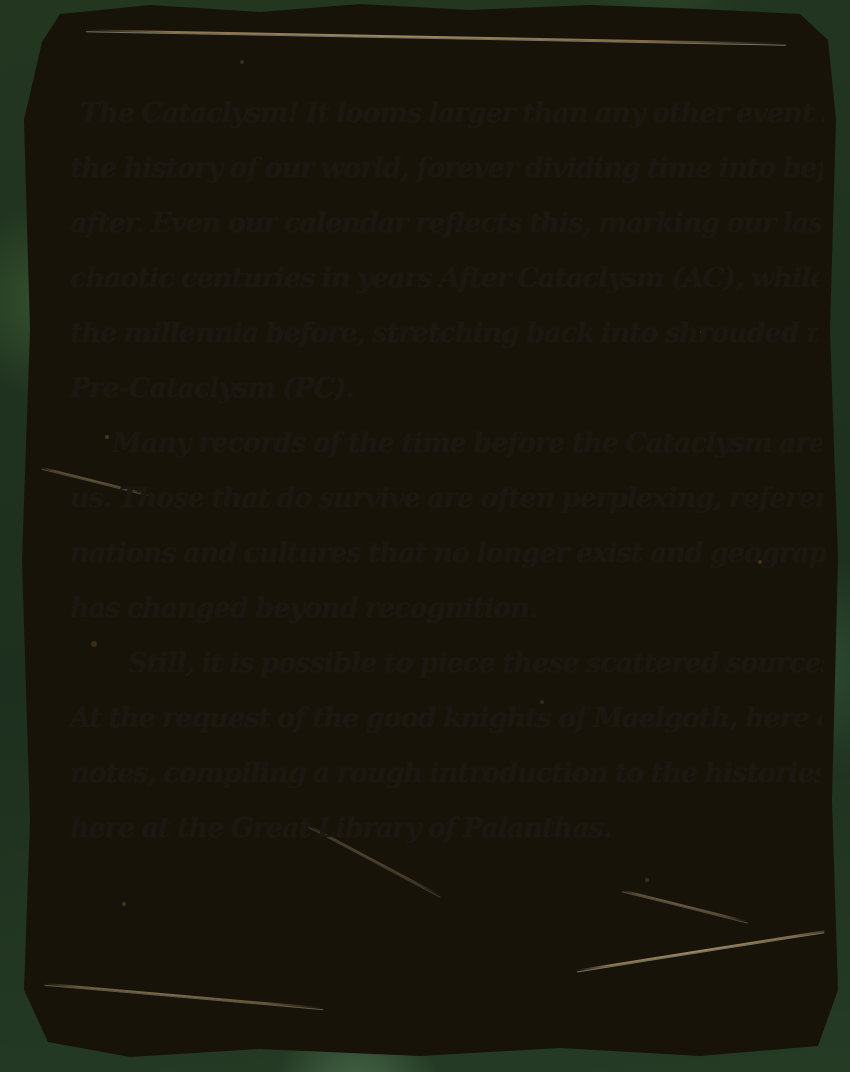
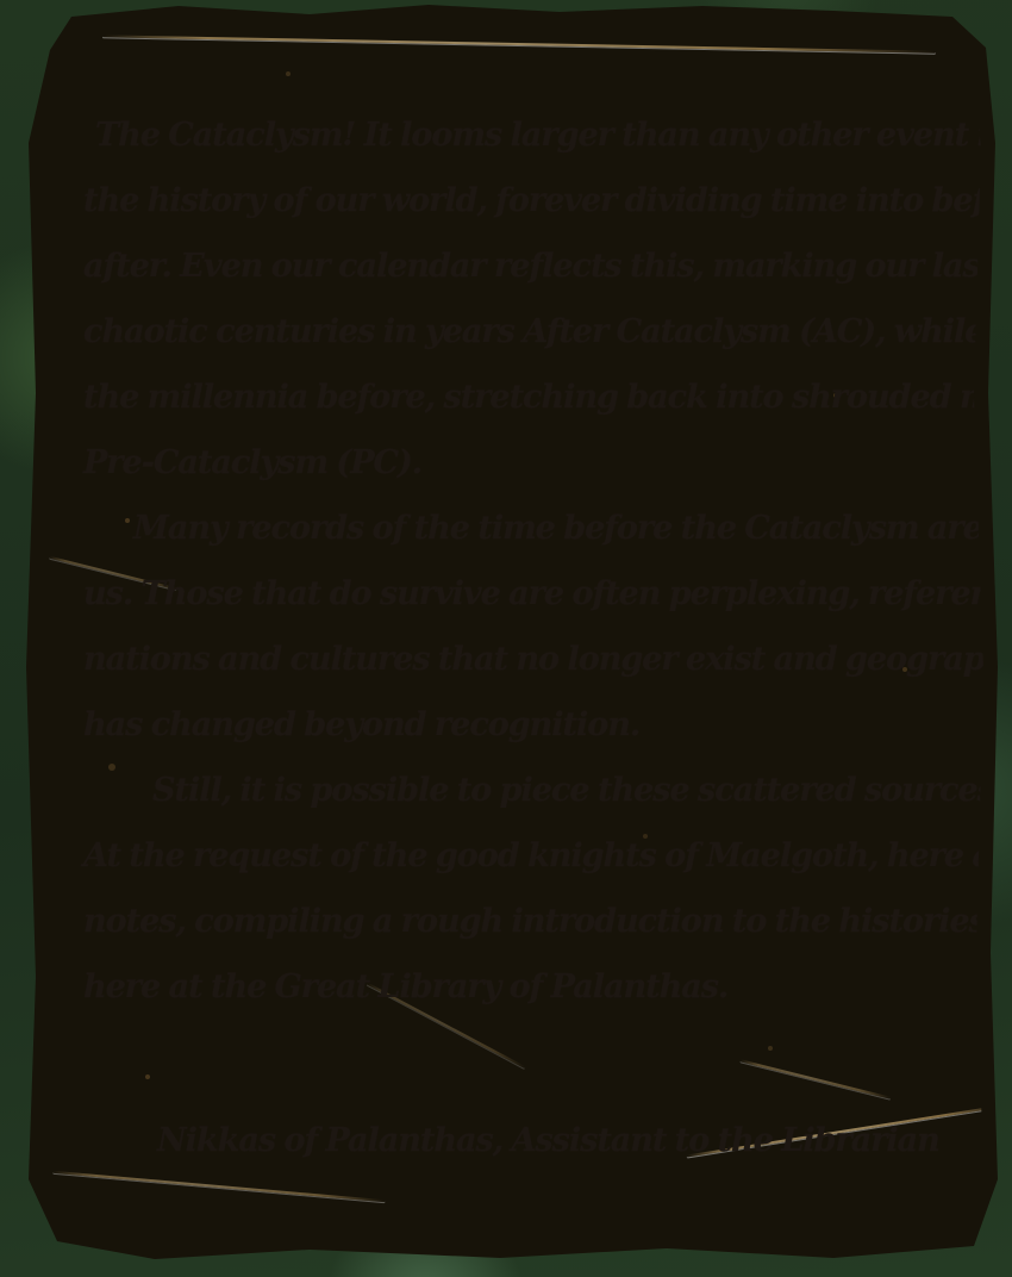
  the millennia before, stretching back into shrouded
  us. Those that do survive are often perplexing, refere
  nations and cultures that no longer exist and geograp
  At the request of the good knights of Maelgoth, here
  here at the Great Library of Palanthas.
+ Nikkas of Palanthas, Assistant to the Librarian
